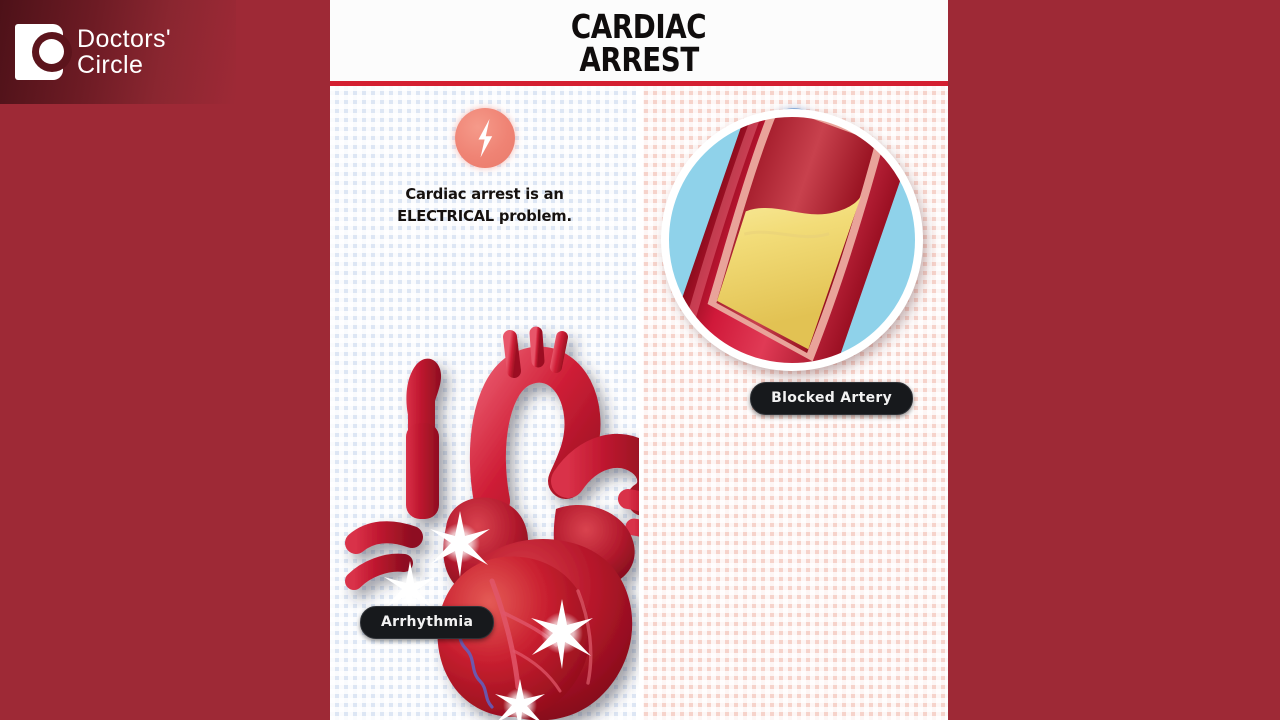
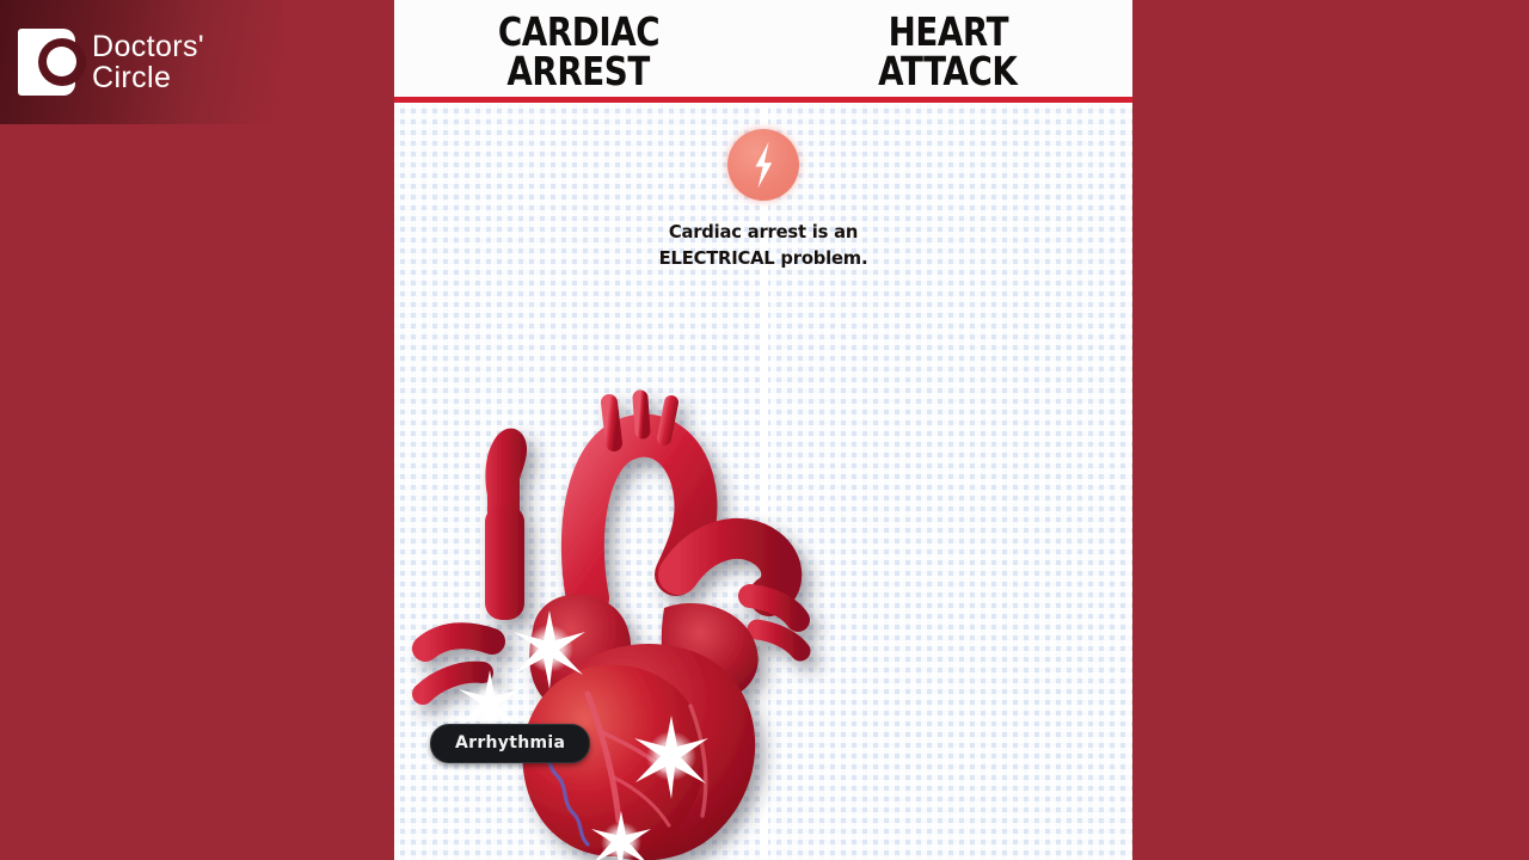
  Doctors'
  Circle
  CARDIAC
  ARREST
+ HEART
+ ATTACK
  Cardiac arrest is an
  ELECTRICAL problem.
  Arrhythmia
- Blocked Artery
